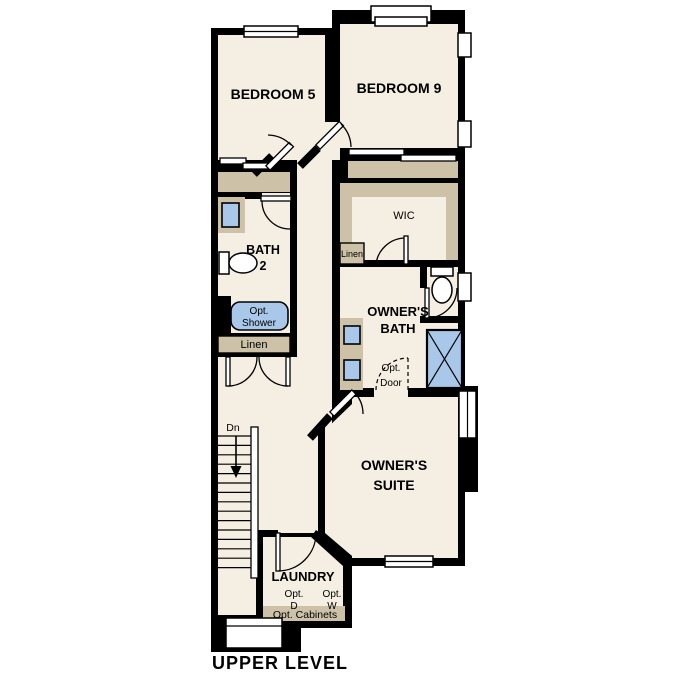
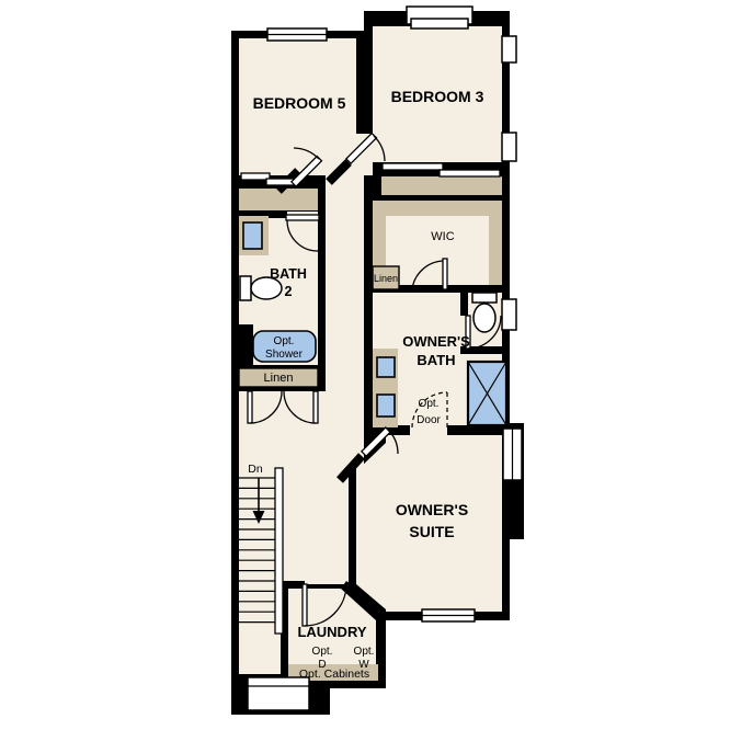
  BEDROOM 5
- BEDROOM 9
+ BEDROOM 3
  BATH
  2
  WIC
  Linen
  Opt.
  Shower
  Linen
  OWNER'S
  BATH
  Opt.
  Door
  OWNER'S
  SUITE
  Dn
  LAUNDRY
  Opt.
  D
  Opt.
  W
  Opt. Cabinets
- UPPER LEVEL
